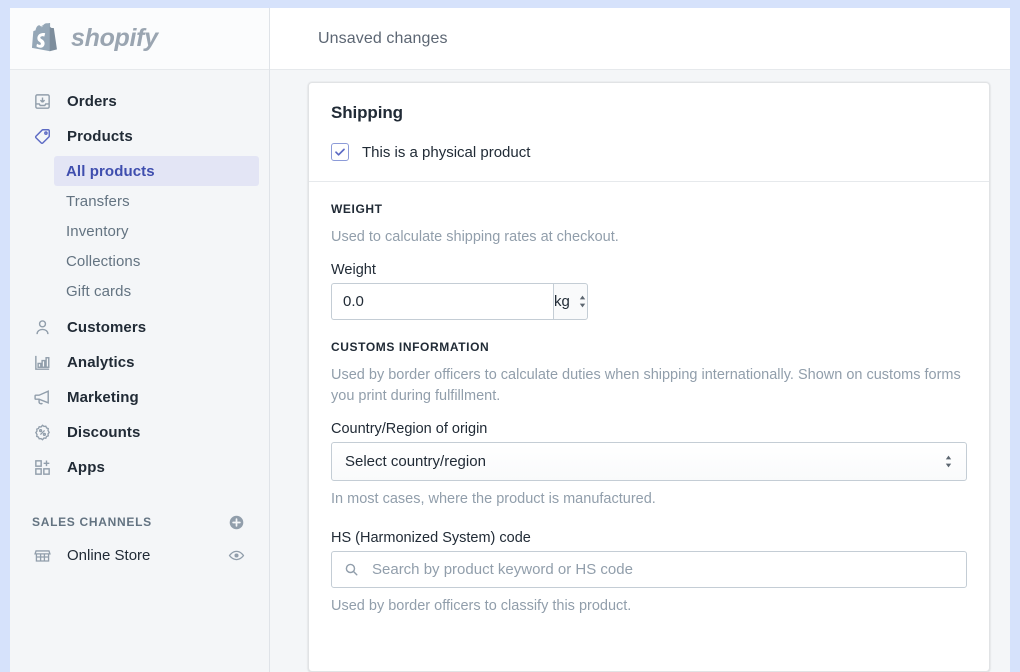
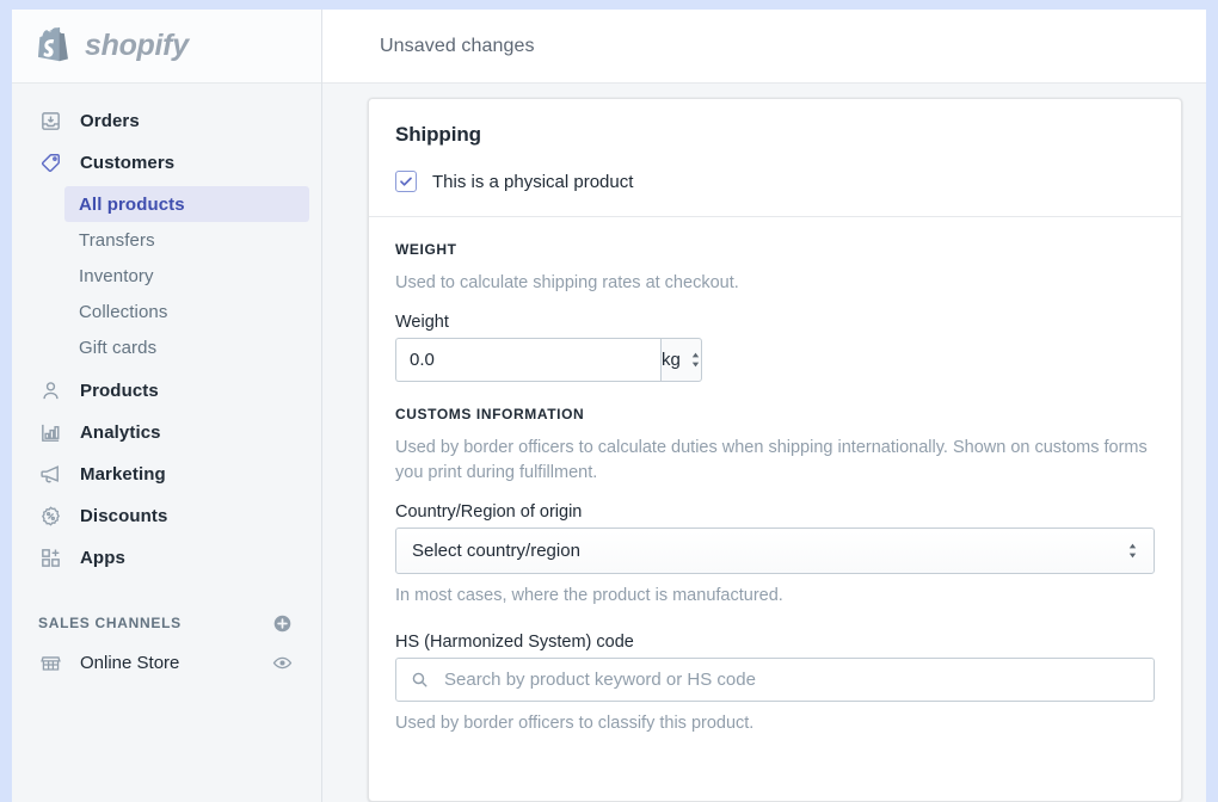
  shopify
  Orders
- Products
+ Customers
  All products
  Transfers
  Inventory
  Collections
  Gift cards
- Customers
+ Products
  Analytics
  Marketing
  Discounts
  Apps
  SALES CHANNELS
  Online Store
  Unsaved changes
  Shipping
  This is a physical product
  WEIGHT
  Used to calculate shipping rates at checkout.
  Weight
  0.0
  kg
  CUSTOMS INFORMATION
  Used by border officers to calculate duties when shipping internationally. Shown on customs forms you print during fulfillment.
  Country/Region of origin
  Select country/region
  In most cases, where the product is manufactured.
  HS (Harmonized System) code
  Search by product keyword or HS code
  Used by border officers to classify this product.
